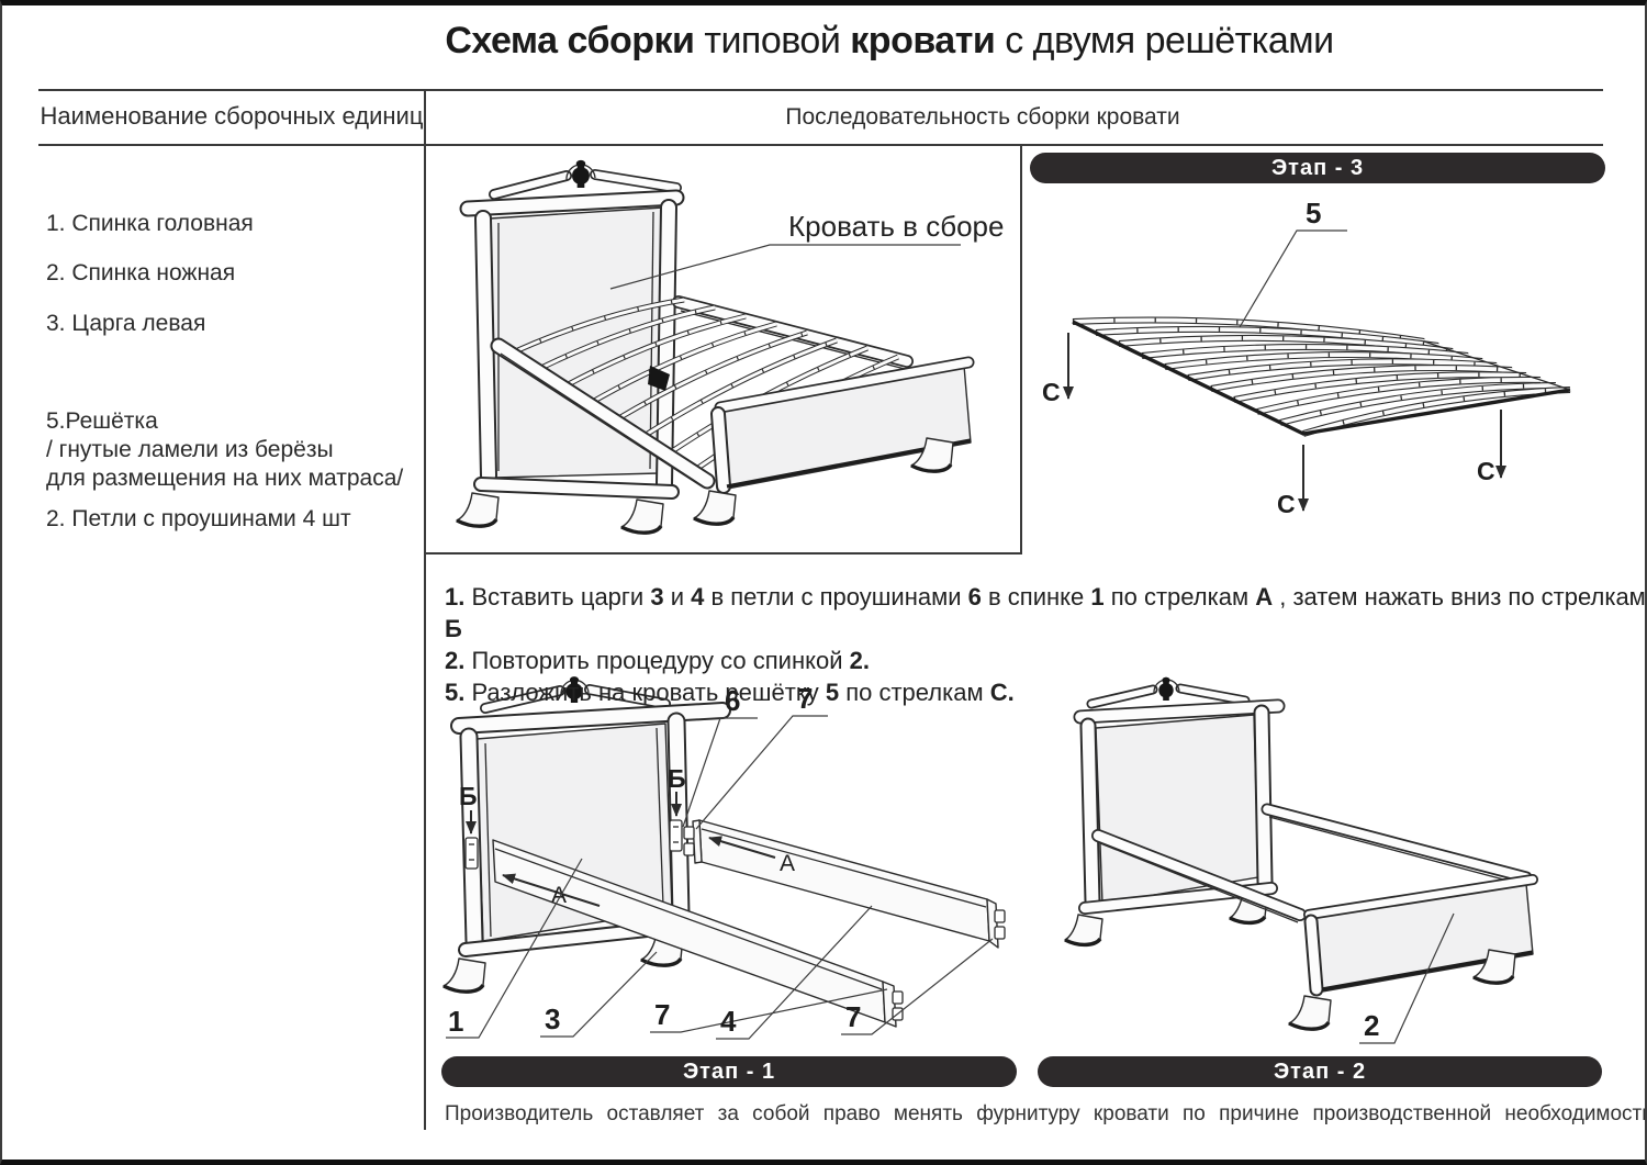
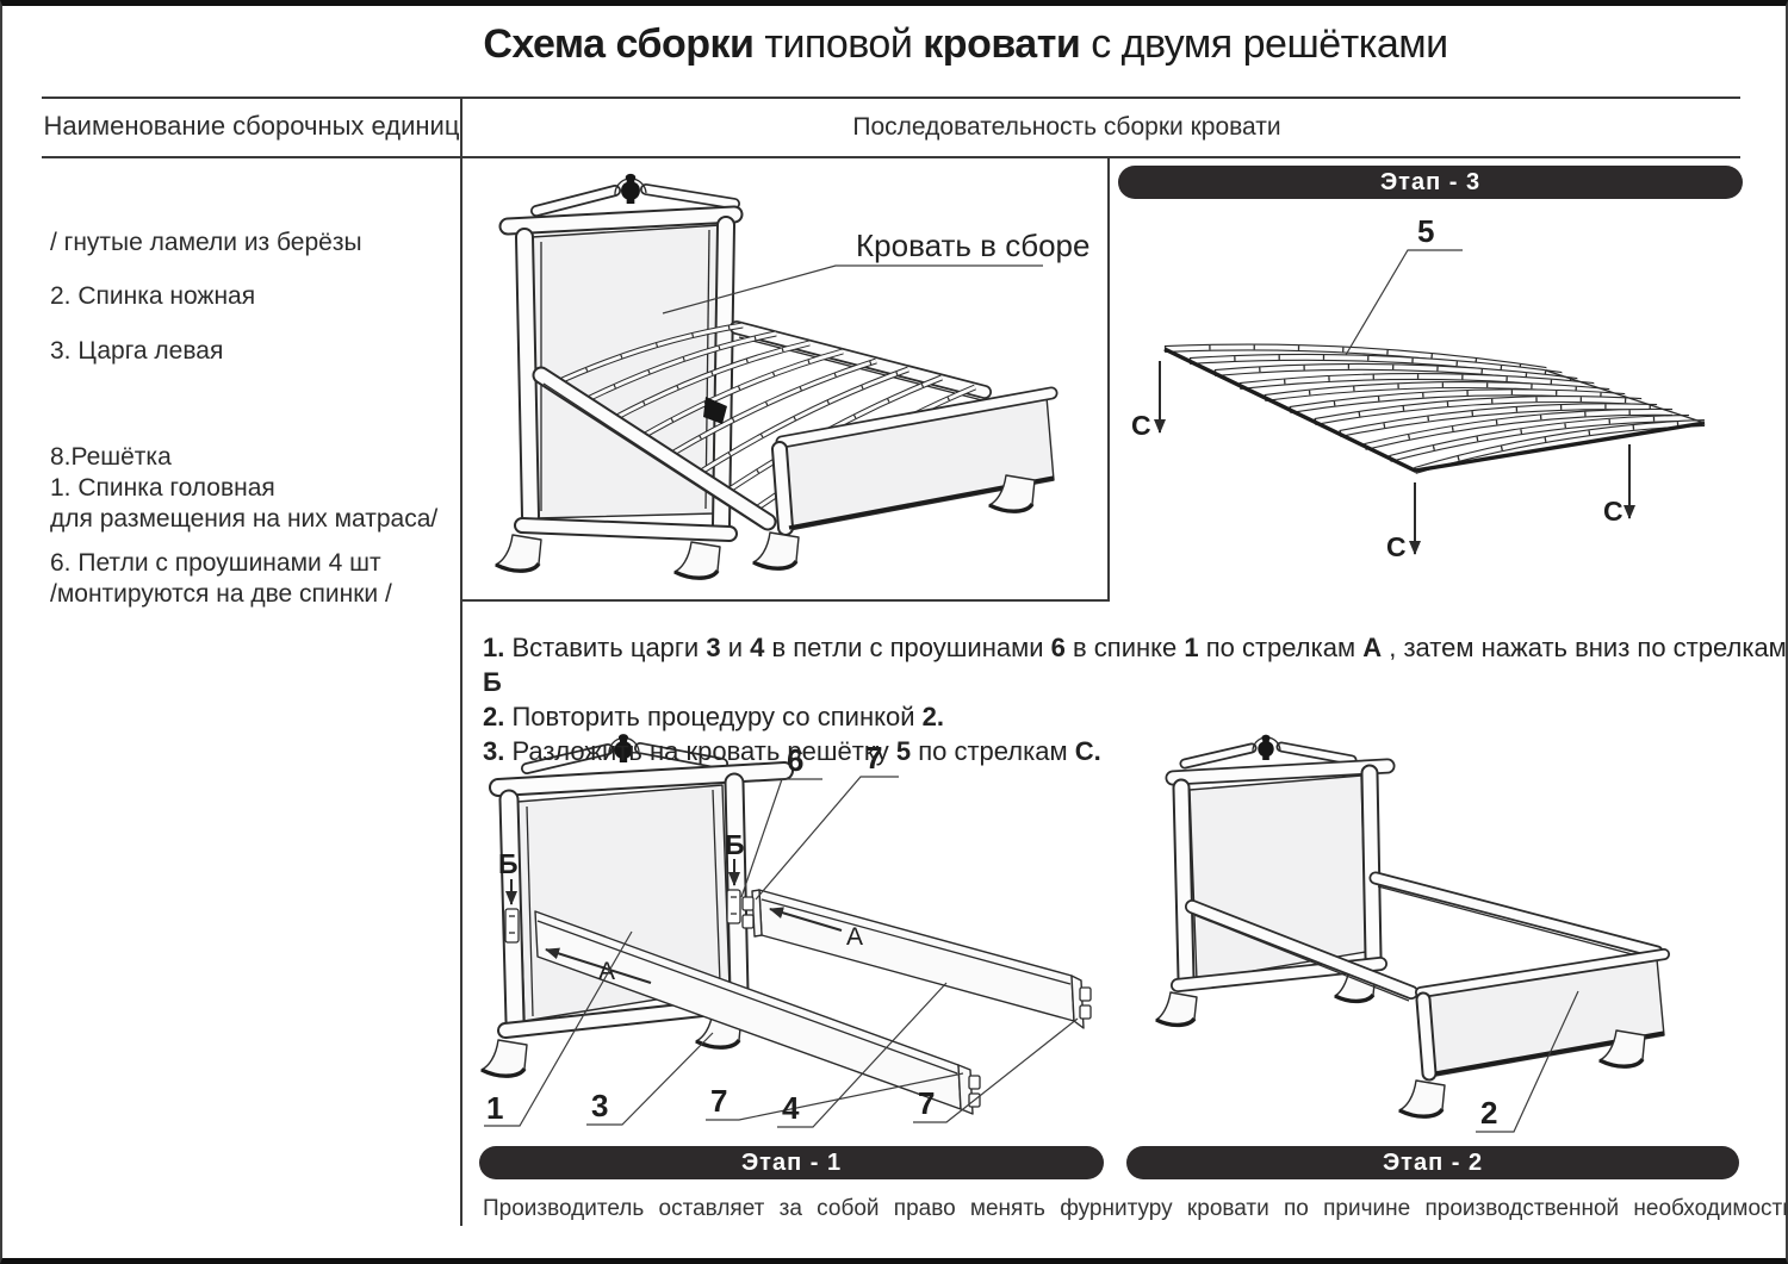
  Схема сборки типовой кровати с двумя решётками
  Наименование сборочных единиц
  Последовательность сборки кровати
- 1. Спинка головная
+ / гнутые ламели из берёзы
  2. Спинка ножная
  3. Царга левая
- 5.Решётка
+ 8.Решётка
- / гнутые ламели из берёзы
+ 1. Спинка головная
  для размещения на них матраса/
- 2. Петли с проушинами 4 шт
+ 6. Петли с проушинами 4 шт
+ /монтируются на две спинки /
  Кровать в сборе
  5
  С
  С
  С
  Б
  Б
  А
  А
  6
  7
  1
  3
  7
  4
  7
  2
  Этап - 3
  Этап - 1
  Этап - 2
  1. Вставить царги 3 и 4 в петли с проушинами 6 в спинке 1 по стрелкам А , затем нажать вниз по стрелкам Б
  2. Повторить процедуру со спинкой 2.
- 5. Разложить на кровать решётку 5 по стрелкам С.
+ 3. Разложить на кровать решётку 5 по стрелкам С.
  Производитель оставляет за собой право менять фурнитуру кровати по причине производственной необходимост
